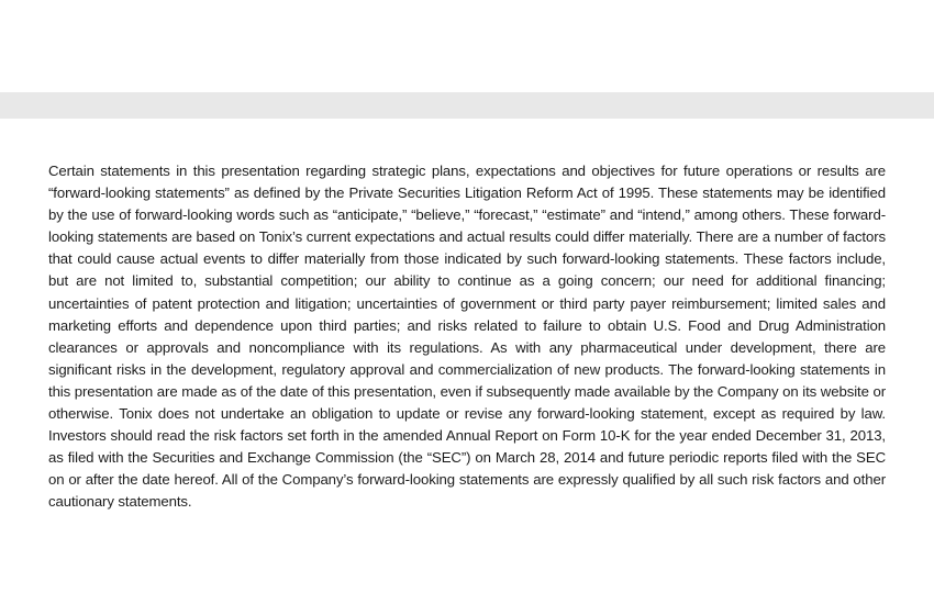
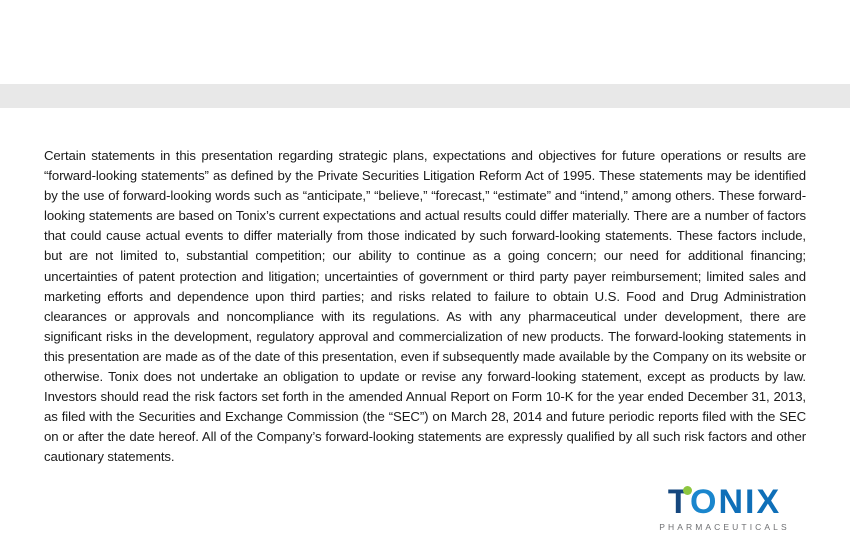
- Certain statements in this presentation regarding strategic plans, expectations and objectives for future operations or results are “forward-looking statements” as defined by the Private Securities Litigation Reform Act of 1995. These statements may be identified by the use of forward-looking words such as “anticipate,” “believe,” “forecast,” “estimate” and “intend,” among others. These forward-looking statements are based on Tonix’s current expectations and actual results could differ materially. There are a number of factors that could cause actual events to differ materially from those indicated by such forward-looking statements. These factors include, but are not limited to, substantial competition; our ability to continue as a going concern; our need for additional financing; uncertainties of patent protection and litigation; uncertainties of government or third party payer reimbursement; limited sales and marketing efforts and dependence upon third parties; and risks related to failure to obtain U.S. Food and Drug Administration clearances or approvals and noncompliance with its regulations. As with any pharmaceutical under development, there are significant risks in the development, regulatory approval and commercialization of new products. The forward-looking statements in this presentation are made as of the date of this presentation, even if subsequently made available by the Company on its website or otherwise. Tonix does not undertake an obligation to update or revise any forward-looking statement, except as required by law. Investors should read the risk factors set forth in the amended Annual Report on Form 10-K for the year ended December 31, 2013, as filed with the Securities and Exchange Commission (the “SEC”) on March 28, 2014 and future periodic reports filed with the SEC on or after the date hereof. All of the Company’s forward-looking statements are expressly qualified by all such risk factors and other cautionary statements.
+ Certain statements in this presentation regarding strategic plans, expectations and objectives for future operations or results are “forward-looking statements” as defined by the Private Securities Litigation Reform Act of 1995. These statements may be identified by the use of forward-looking words such as “anticipate,” “believe,” “forecast,” “estimate” and “intend,” among others. These forward-looking statements are based on Tonix’s current expectations and actual results could differ materially. There are a number of factors that could cause actual events to differ materially from those indicated by such forward-looking statements. These factors include, but are not limited to, substantial competition; our ability to continue as a going concern; our need for additional financing; uncertainties of patent protection and litigation; uncertainties of government or third party payer reimbursement; limited sales and marketing efforts and dependence upon third parties; and risks related to failure to obtain U.S. Food and Drug Administration clearances or approvals and noncompliance with its regulations. As with any pharmaceutical under development, there are significant risks in the development, regulatory approval and commercialization of new products. The forward-looking statements in this presentation are made as of the date of this presentation, even if subsequently made available by the Company on its website or otherwise. Tonix does not undertake an obligation to update or revise any forward-looking statement, except as products by law. Investors should read the risk factors set forth in the amended Annual Report on Form 10-K for the year ended December 31, 2013, as filed with the Securities and Exchange Commission (the “SEC”) on March 28, 2014 and future periodic reports filed with the SEC on or after the date hereof. All of the Company’s forward-looking statements are expressly qualified by all such risk factors and other cautionary statements.
+ TONIX
+ PHARMACEUTICALS
